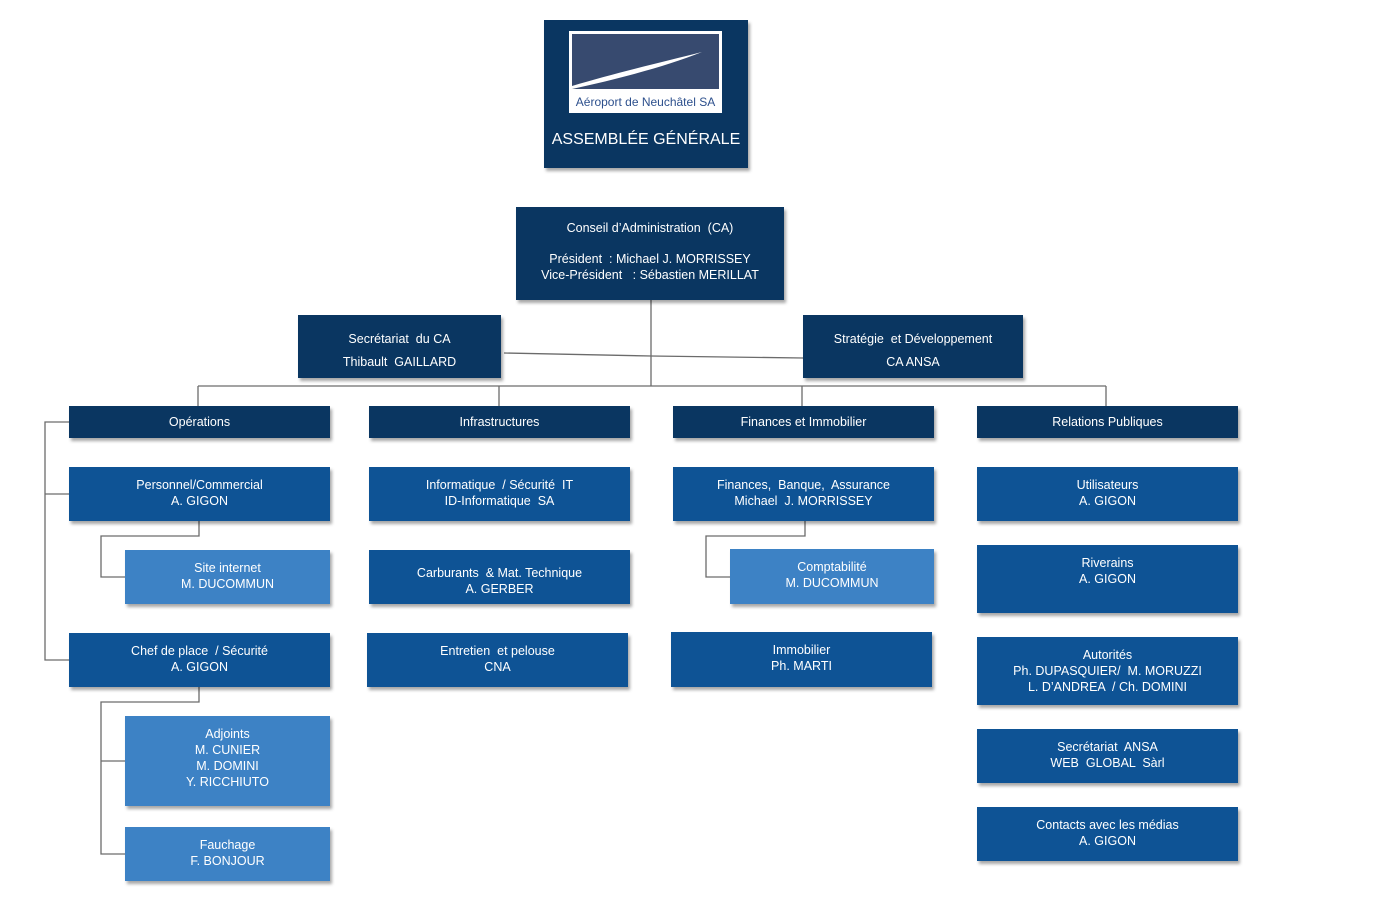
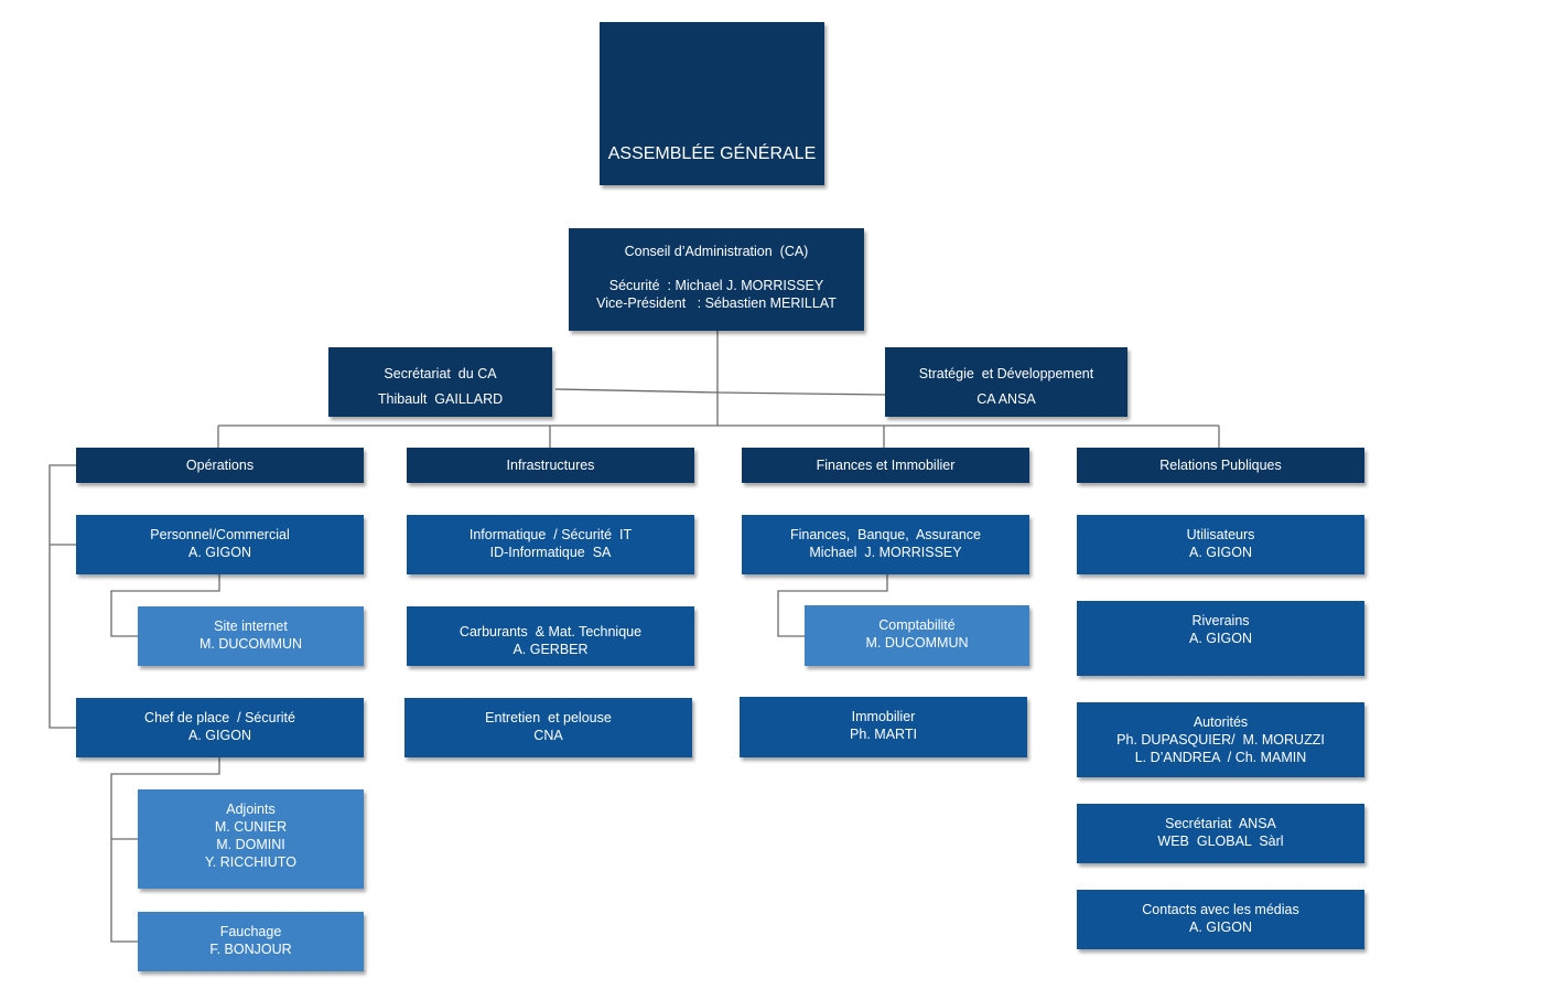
- Aéroport de Neuchâtel SA
  ASSEMBLÉE GÉNÉRALE
  Conseil d’Administration (CA)
- Président : Michael J. MORRISSEY
+ Sécurité : Michael J. MORRISSEY
  Vice-Président : Sébastien MERILLAT
  Secrétariat du CA
  Thibault GAILLARD
  Stratégie et Développement
  CA ANSA
  Opérations
  Infrastructures
  Finances et Immobilier
  Relations Publiques
  Personnel/Commercial
  A. GIGON
  Site internet
  M. DUCOMMUN
  Chef de place / Sécurité
  A. GIGON
  Adjoints
  M. CUNIER
  M. DOMINI
  Y. RICCHIUTO
  Fauchage
  F. BONJOUR
  Informatique / Sécurité IT
  ID-Informatique SA
  Carburants & Mat. Technique
  A. GERBER
  Entretien et pelouse
  CNA
  Finances, Banque, Assurance
  Michael J. MORRISSEY
  Comptabilité
  M. DUCOMMUN
  Immobilier
  Ph. MARTI
  Utilisateurs
  A. GIGON
  Riverains
  A. GIGON
  Autorités
  Ph. DUPASQUIER/ M. MORUZZI
- L. D’ANDREA / Ch. DOMINI
+ L. D’ANDREA / Ch. MAMIN
  Secrétariat ANSA
  WEB GLOBAL Sàrl
  Contacts avec les médias
  A. GIGON
